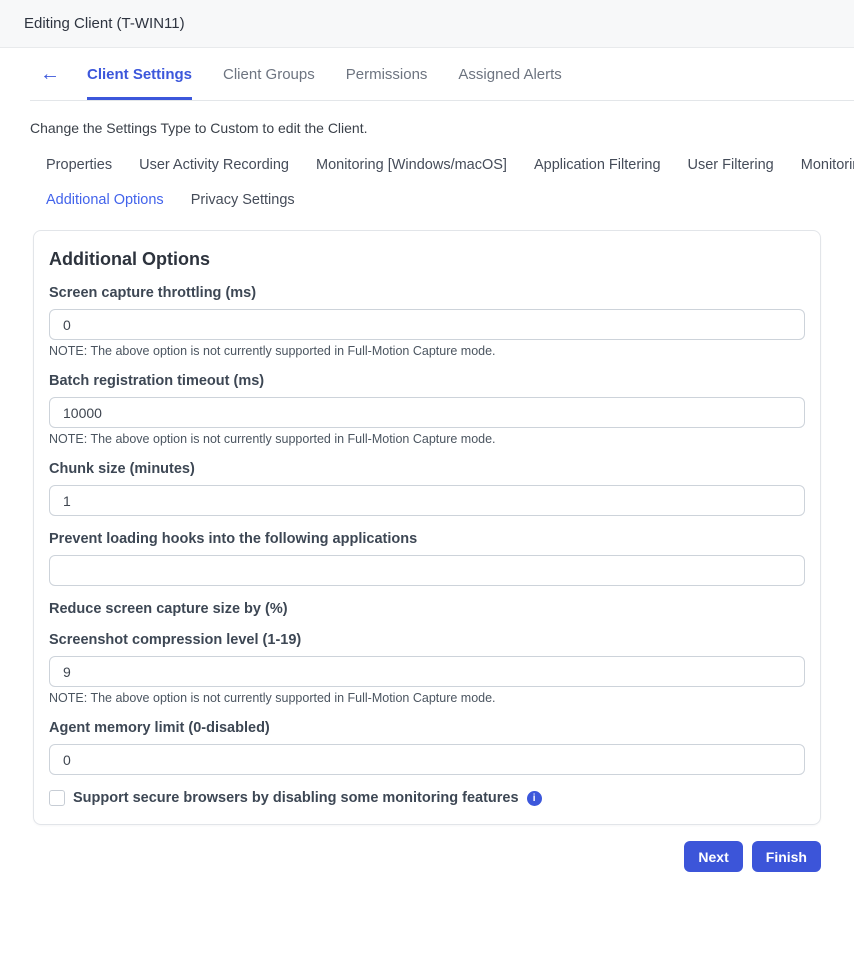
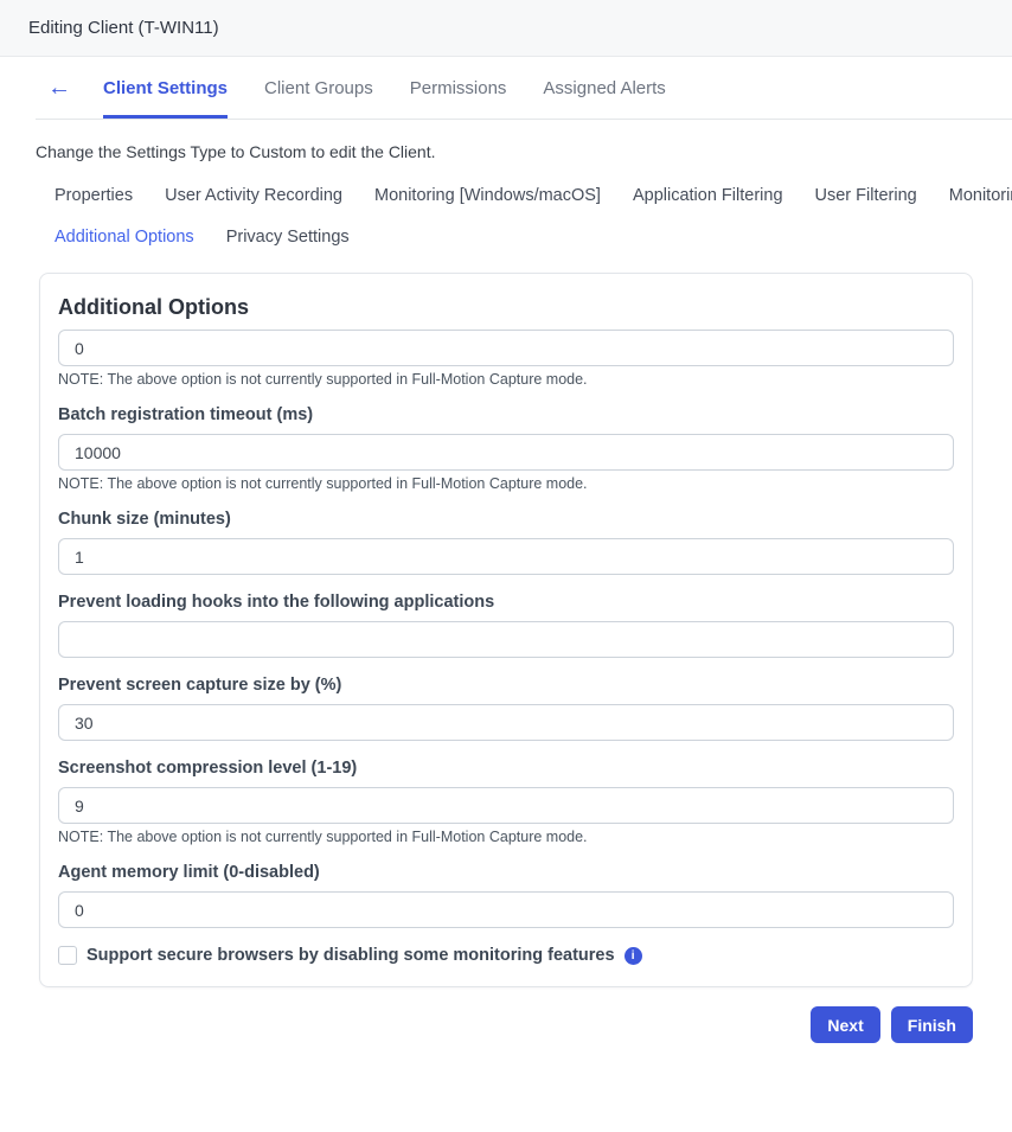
  Editing Client (T-WIN11)
  ←
  Client Settings
  Client Groups
  Permissions
  Assigned Alerts
  Change the Settings Type to Custom to edit the Client.
  Properties
  User Activity Recording
  Monitoring [Windows/macOS]
  Application Filtering
  User Filtering
  Monitori
  Additional Options
  Privacy Settings
  Additional Options
- Screen capture throttling (ms)
  0
  NOTE: The above option is not currently supported in Full-Motion Capture mode.
  Batch registration timeout (ms)
  10000
  NOTE: The above option is not currently supported in Full-Motion Capture mode.
  Chunk size (minutes)
  1
  Prevent loading hooks into the following applications
- Reduce screen capture size by (%)
+ Prevent screen capture size by (%)
+ 30
  Screenshot compression level (1-19)
  9
  NOTE: The above option is not currently supported in Full-Motion Capture mode.
  Agent memory limit (0-disabled)
  0
  Support secure browsers by disabling some monitoring features
  i
  Next
  Finish
